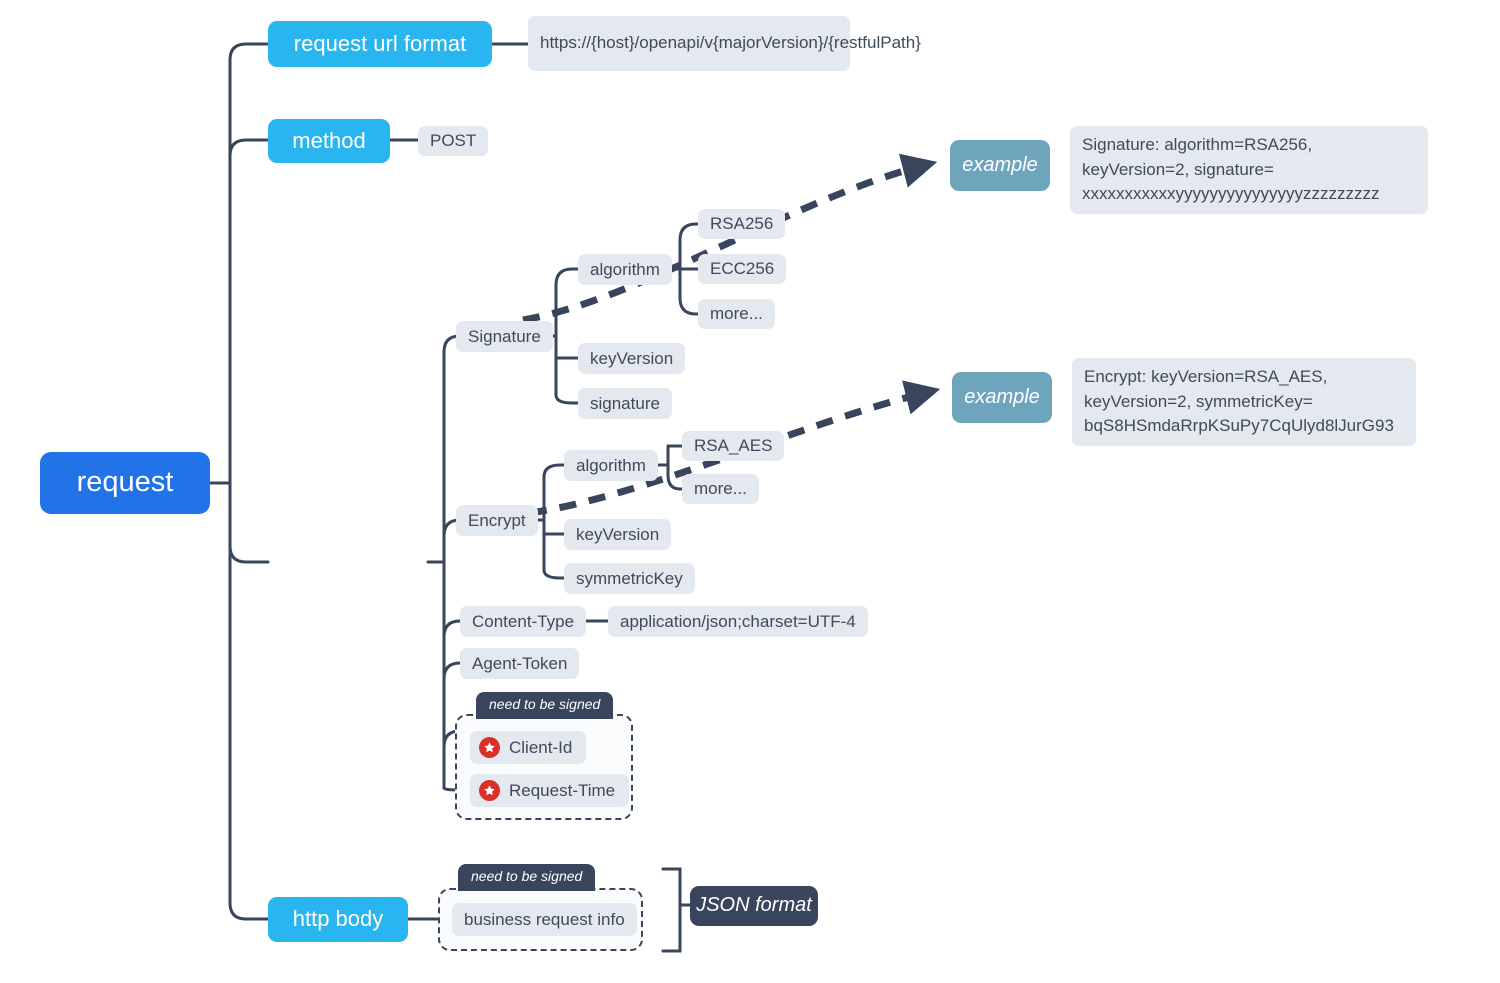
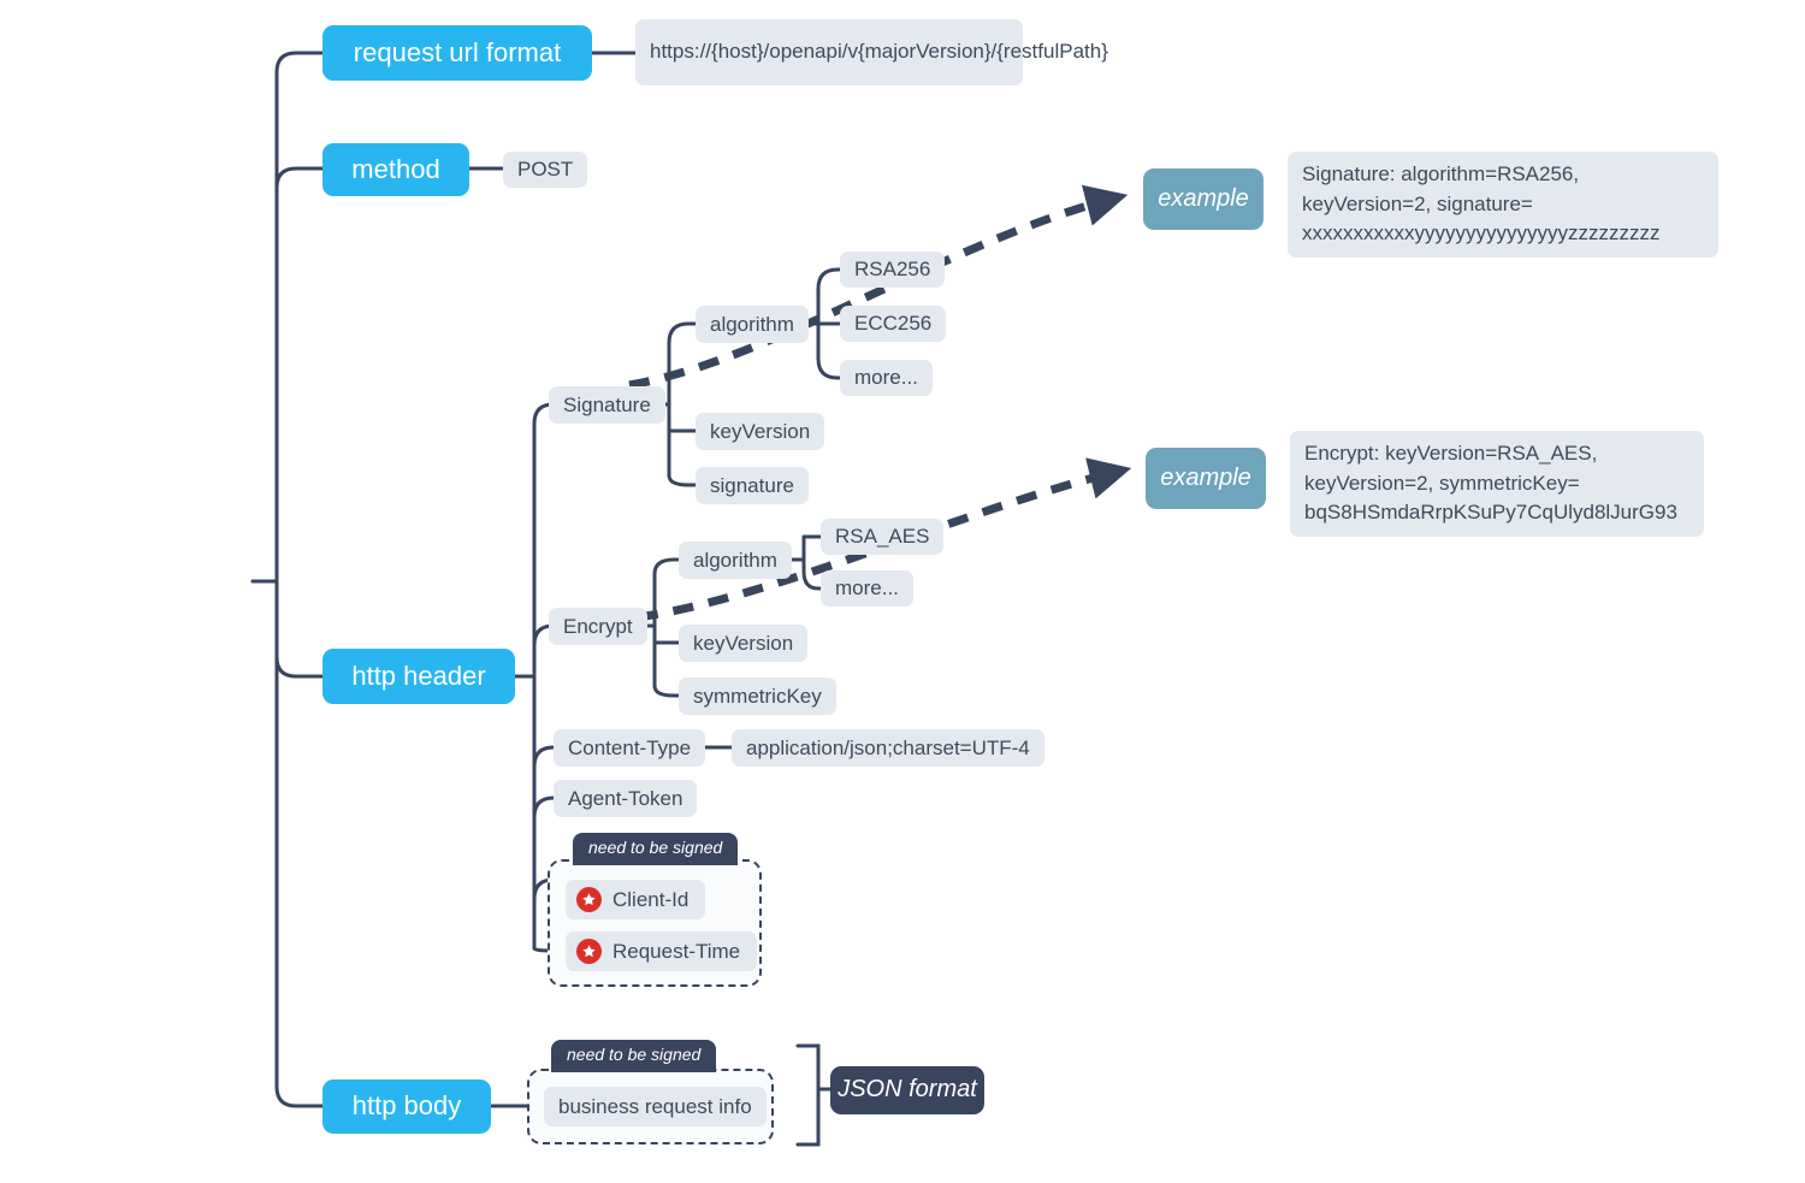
- request
  request url format
  https://{host}/openapi/v{majorVersion}/{restfulPath}
  method
  POST
+ http header
  Signature
  algorithm
  RSA256
  ECC256
  more...
  keyVersion
  signature
  example
  Signature: algorithm=RSA256, keyVersion=2, signature= xxxxxxxxxxxyyyyyyyyyyyyyyyzzzzzzzzz
  Encrypt
  algorithm
  RSA_AES
  more...
  keyVersion
  symmetricKey
  example
  Encrypt: keyVersion=RSA_AES, keyVersion=2, symmetricKey= bqS8HSmdaRrpKSuPy7CqUlyd8lJurG93
  Content-Type
  application/json;charset=UTF-4
  Agent-Token
  need to be signed
  Client-Id
  Request-Time
  http body
  need to be signed
  business request info
  JSON format
